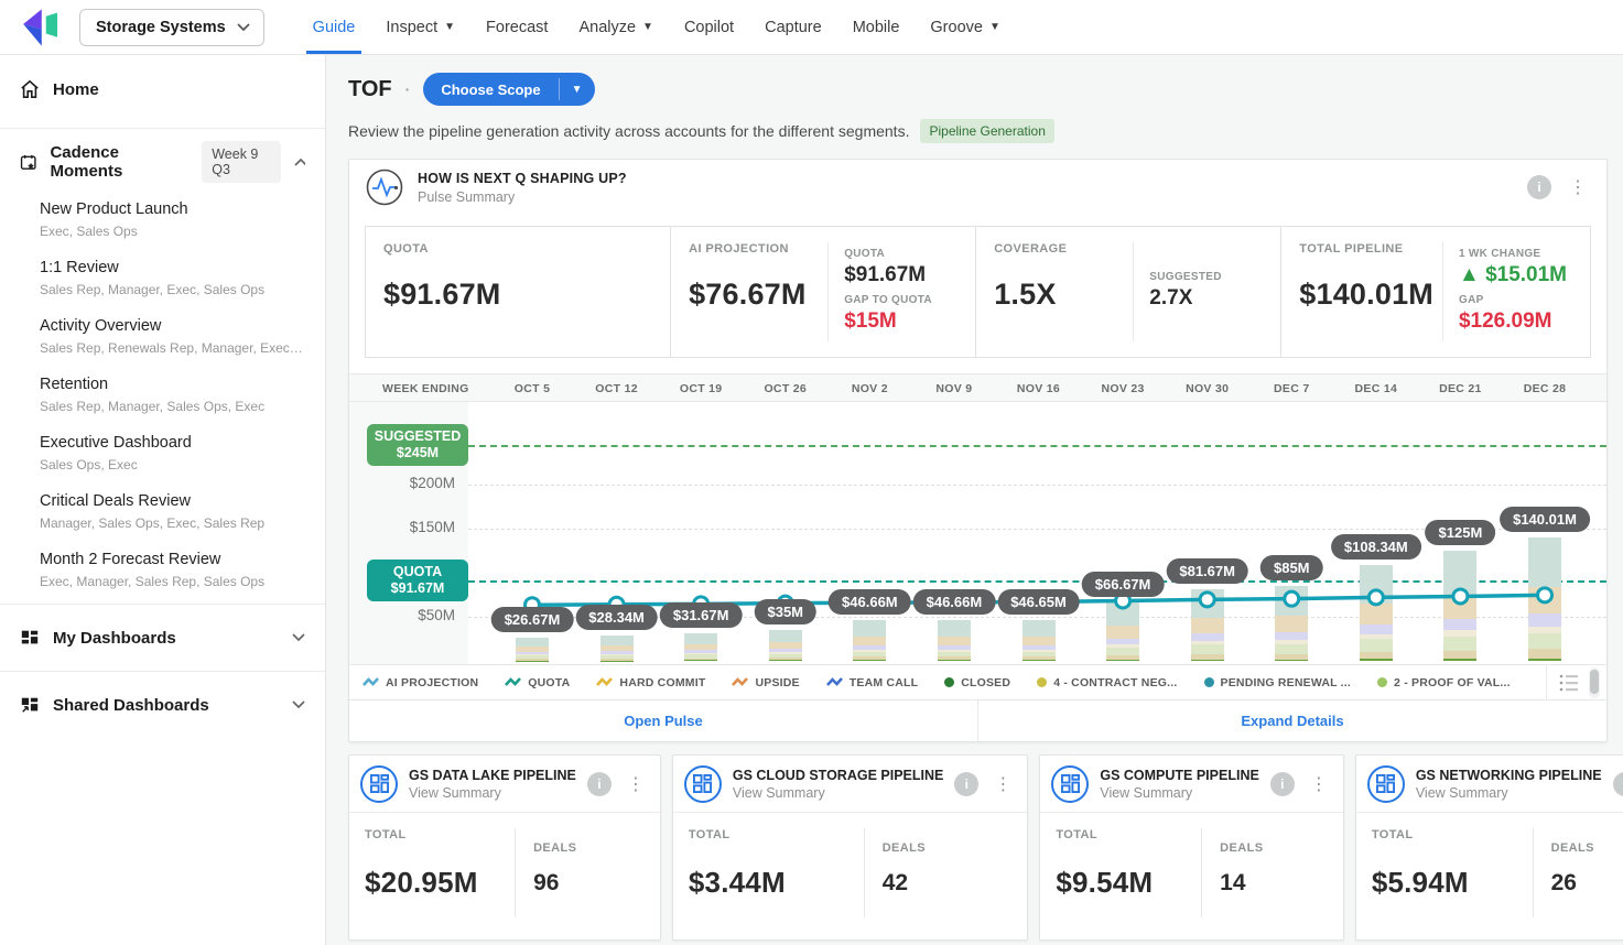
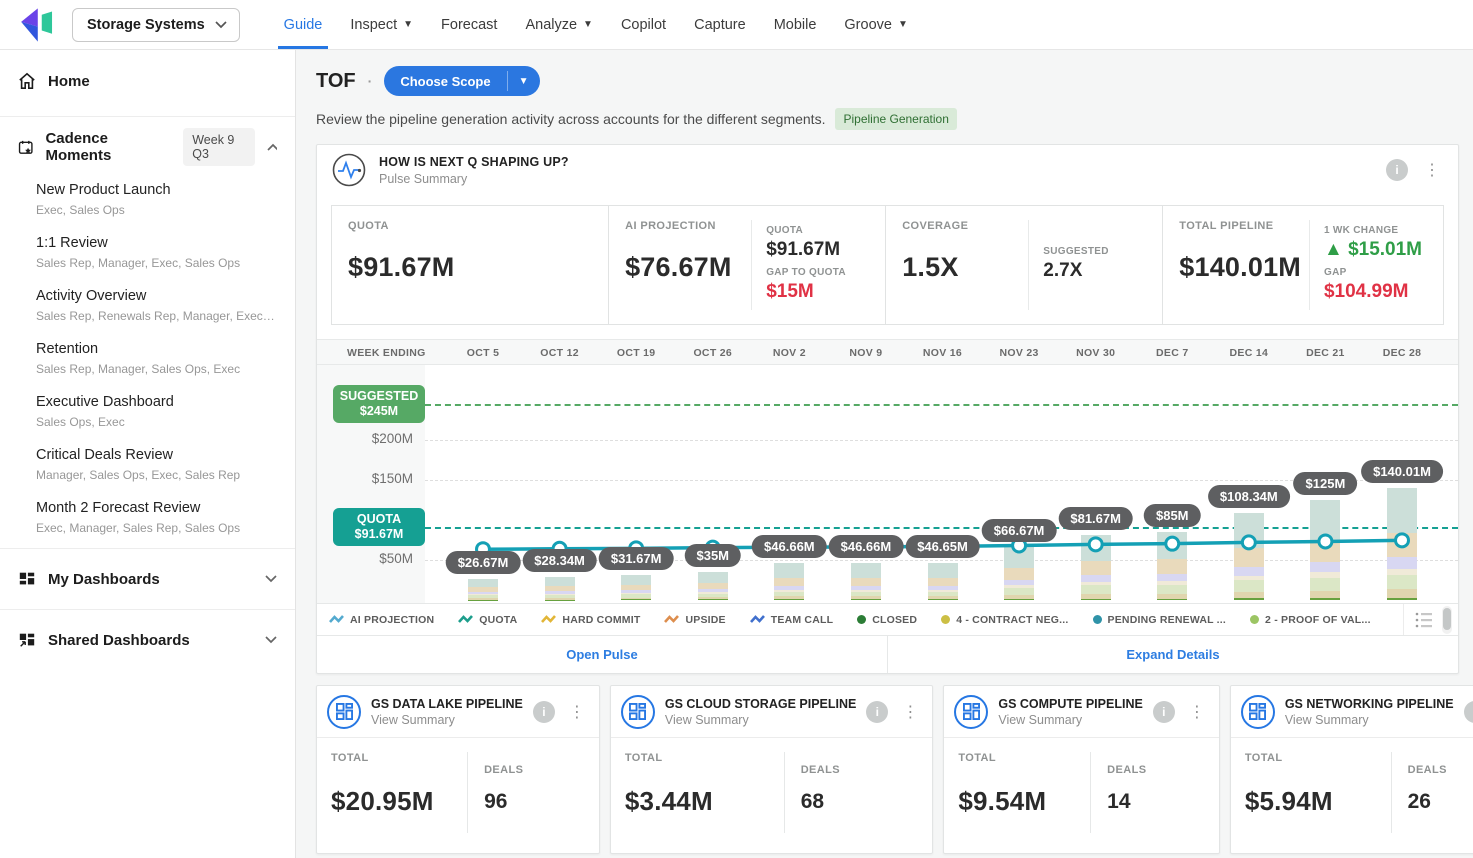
  Storage Systems
  Guide
  Inspect
  ▼
  Forecast
  Analyze
  ▼
  Copilot
  Capture
  Mobile
  Groove
  ▼
  Home
  Cadence Moments
  Week 9 Q3
  New Product Launch
  Exec, Sales Ops
  1:1 Review
  Sales Rep, Manager, Exec, Sales Ops
  Activity Overview
  Sales Rep, Renewals Rep, Manager, Exec, ..
  Retention
  Sales Rep, Manager, Sales Ops, Exec
  Executive Dashboard
  Sales Ops, Exec
  Critical Deals Review
  Manager, Sales Ops, Exec, Sales Rep
  Month 2 Forecast Review
  Exec, Manager, Sales Rep, Sales Ops
  My Dashboards
  Shared Dashboards
  TOF
  ·
  Choose Scope
  ▼
  Review the pipeline generation activity across accounts for the different segments.
  Pipeline Generation
  HOW IS NEXT Q SHAPING UP?
  Pulse Summary
  i
  ⋮
  QUOTA
  $91.67M
  AI PROJECTION
  $76.67M
  QUOTA
  $91.67M
  GAP TO QUOTA
  $15M
  COVERAGE
  1.5X
  SUGGESTED
  2.7X
  TOTAL PIPELINE
  $140.01M
  1 WK CHANGE
  ▲ $15.01M
  GAP
- $126.09M
+ $104.99M
  WEEK ENDING
  OCT 5
  OCT 12
  OCT 19
  OCT 26
  NOV 2
  NOV 9
  NOV 16
  NOV 23
  NOV 30
  DEC 7
  DEC 14
  DEC 21
  DEC 28
  $200M
  $150M
  $50M
  SUGGESTED
  $245M
  QUOTA
  $91.67M
  $26.67M
  $28.34M
  $31.67M
  $35M
  $46.66M
  $46.66M
  $46.65M
  $66.67M
  $81.67M
  $85M
  $108.34M
  $125M
  $140.01M
  AI PROJECTION
  QUOTA
  HARD COMMIT
  UPSIDE
  TEAM CALL
  CLOSED
  4 - CONTRACT NEG...
  PENDING RENEWAL ...
  2 - PROOF OF VAL...
  Open Pulse
  Expand Details
  GS DATA LAKE PIPELINE
  View Summary
  i
  ⋮
  TOTAL
  $20.95M
  DEALS
  96
  GS CLOUD STORAGE PIPELINE
  View Summary
  i
  ⋮
  TOTAL
  $3.44M
  DEALS
- 42
+ 68
  GS COMPUTE PIPELINE
  View Summary
  i
  ⋮
  TOTAL
  $9.54M
  DEALS
  14
  GS NETWORKING PIPELINE
  View Summary
  TOTAL
  $5.94M
  DEALS
  26
